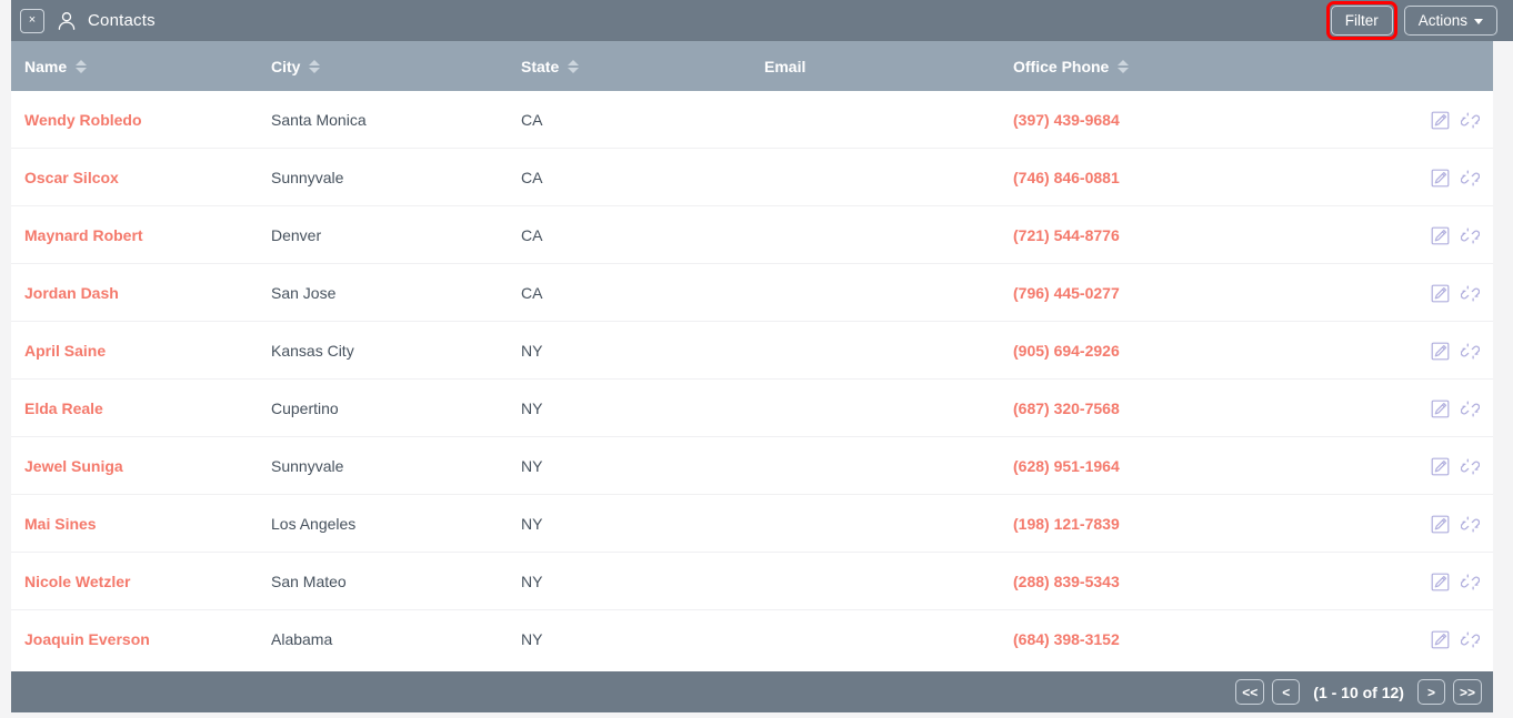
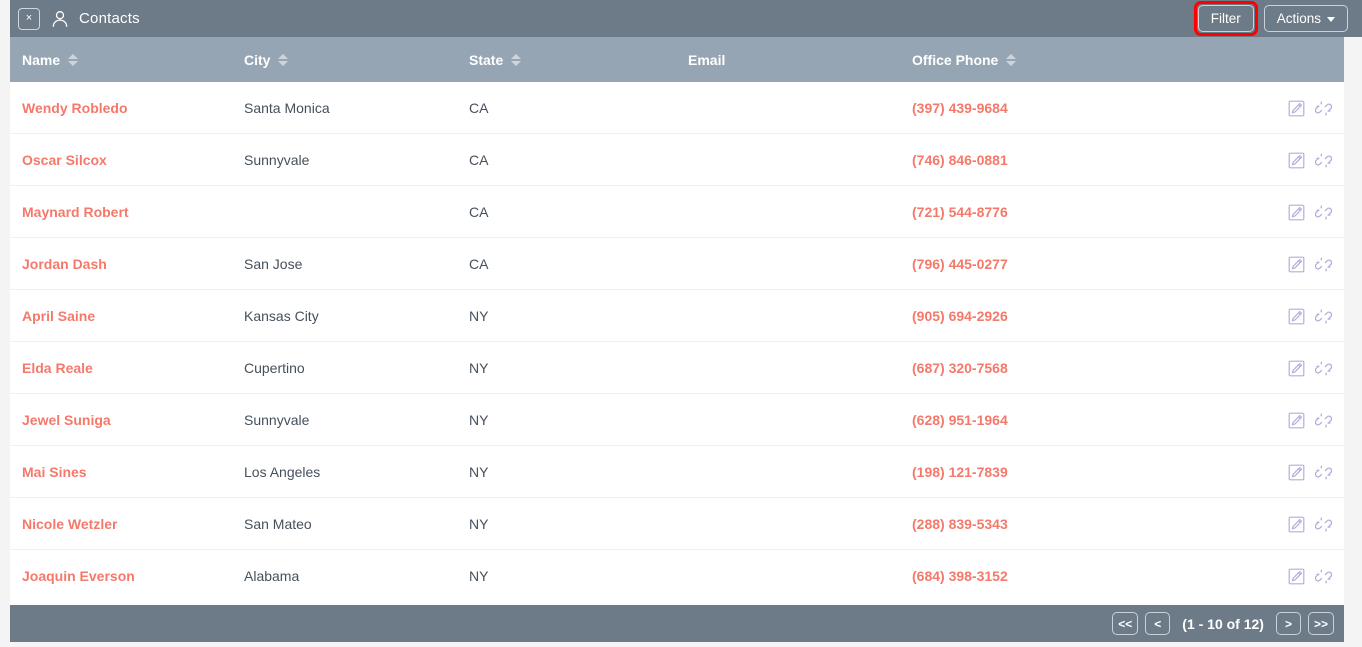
  ×
  Contacts
  Filter
  Actions
  Name
  City
  State
  Email
  Office Phone
  Wendy Robledo
  Santa Monica
  CA
  (397) 439-9684
  Oscar Silcox
  Sunnyvale
  CA
  (746) 846-0881
  Maynard Robert
- Denver
  CA
  (721) 544-8776
  Jordan Dash
  San Jose
  CA
  (796) 445-0277
  April Saine
  Kansas City
  NY
  (905) 694-2926
  Elda Reale
  Cupertino
  NY
  (687) 320-7568
  Jewel Suniga
  Sunnyvale
  NY
  (628) 951-1964
  Mai Sines
  Los Angeles
  NY
  (198) 121-7839
  Nicole Wetzler
  San Mateo
  NY
  (288) 839-5343
  Joaquin Everson
  Alabama
  NY
  (684) 398-3152
  <<
  <
  (1 - 10 of 12)
  >
  >>
